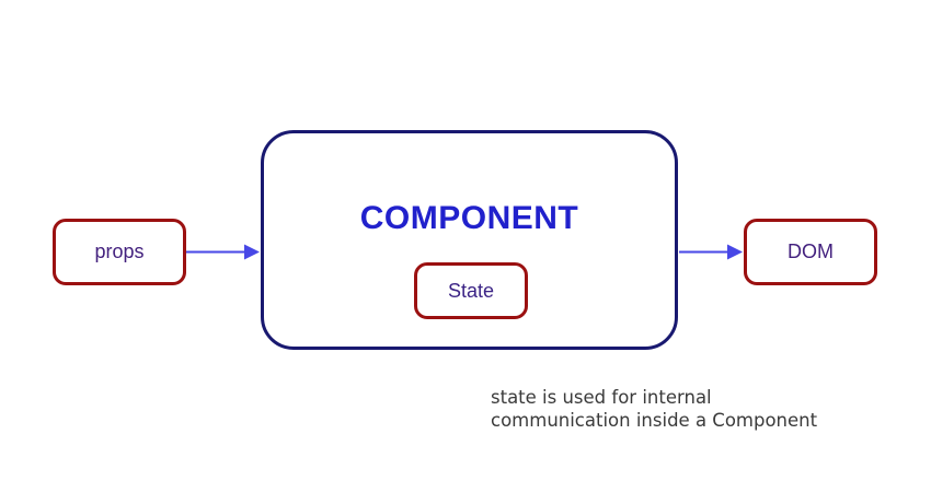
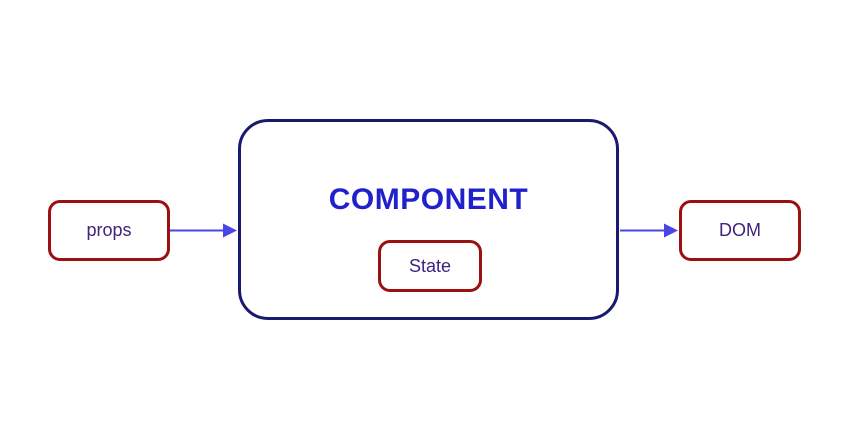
  props
  COMPONENT
  State
  DOM
- state is used for internal
- communication inside a Component
